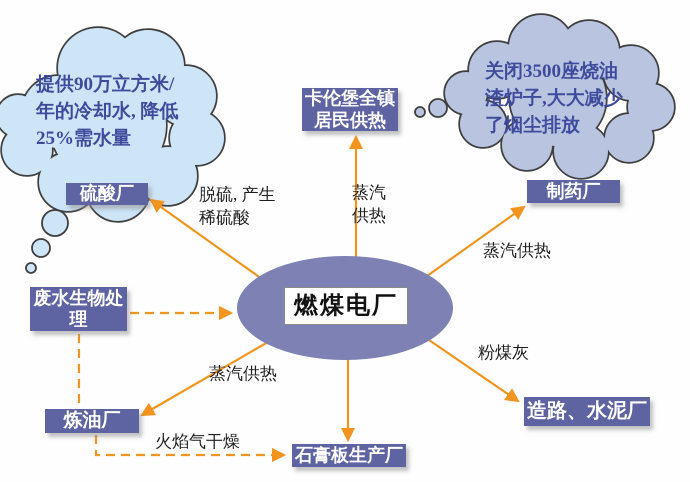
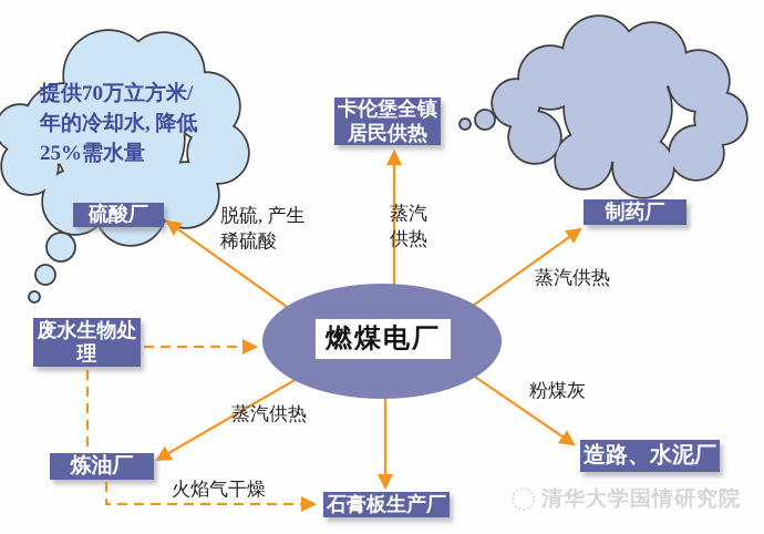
- 提供90万立方米/
+ 提供70万立方米/
  年的冷却水, 降低
  25%需水量
- 关闭3500座烧油
- 渣炉子,大大减少
- 了烟尘排放
  硫酸厂
  卡伦堡全镇居民供热
  制药厂
  废水生物处理
  炼油厂
  石膏板生产厂
  造路、水泥厂
  燃煤电厂
  脱硫, 产生
  稀硫酸
  蒸汽
  供热
  蒸汽供热
  粉煤灰
  蒸汽供热
  火焰气干燥
+ 清华大学国情研究院
